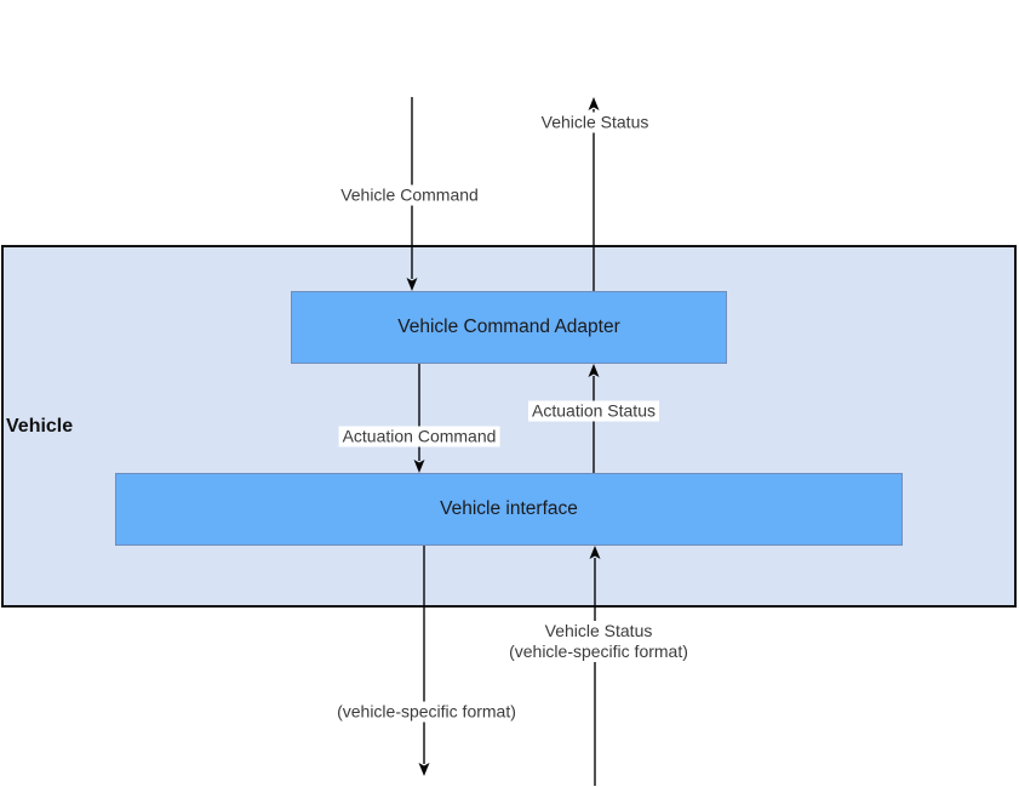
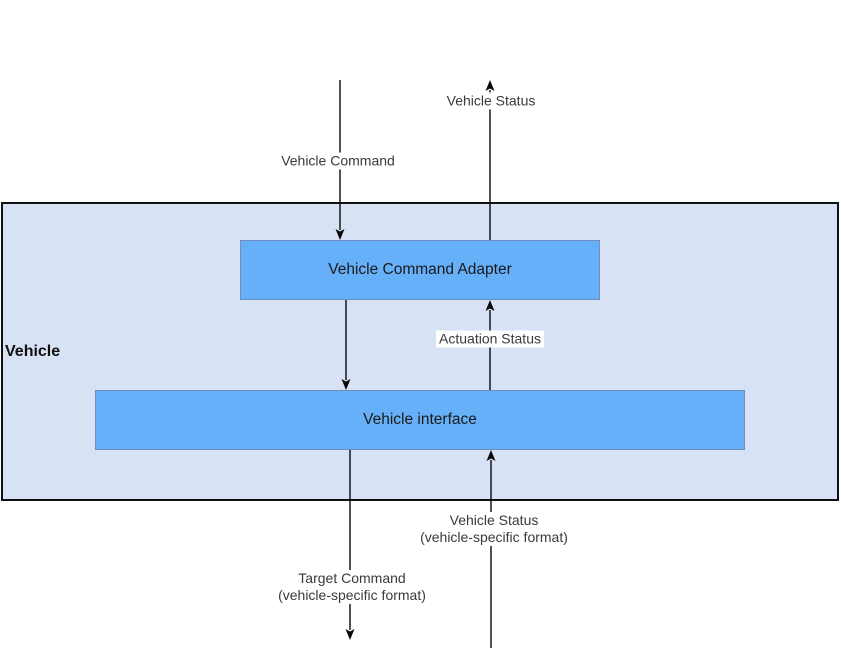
  Vehicle
  Vehicle Command Adapter
  Vehicle interface
  Vehicle Command
  Vehicle Status
- Actuation Command
  Actuation Status
  Vehicle Status
  (vehicle-specific format)
+ Target Command
  (vehicle-specific format)
